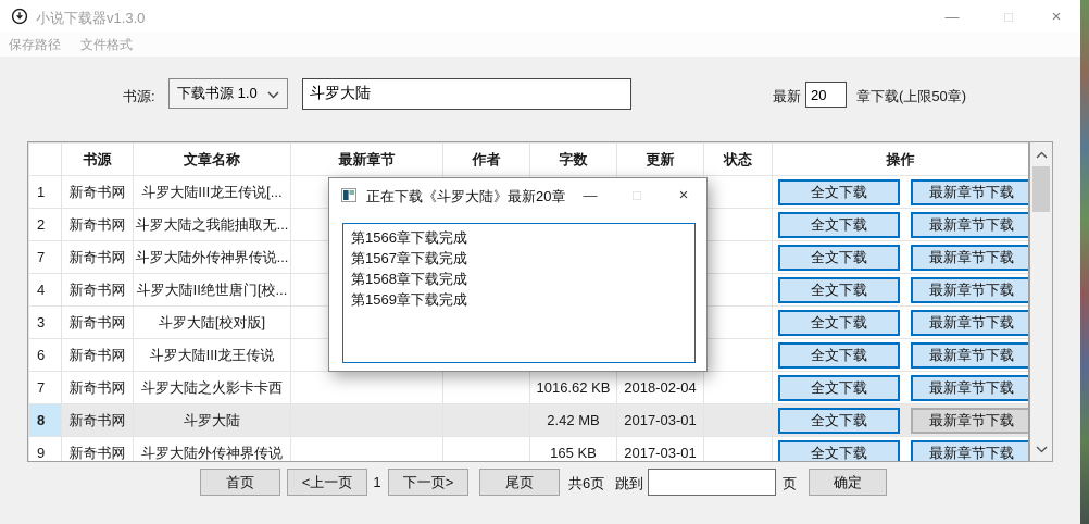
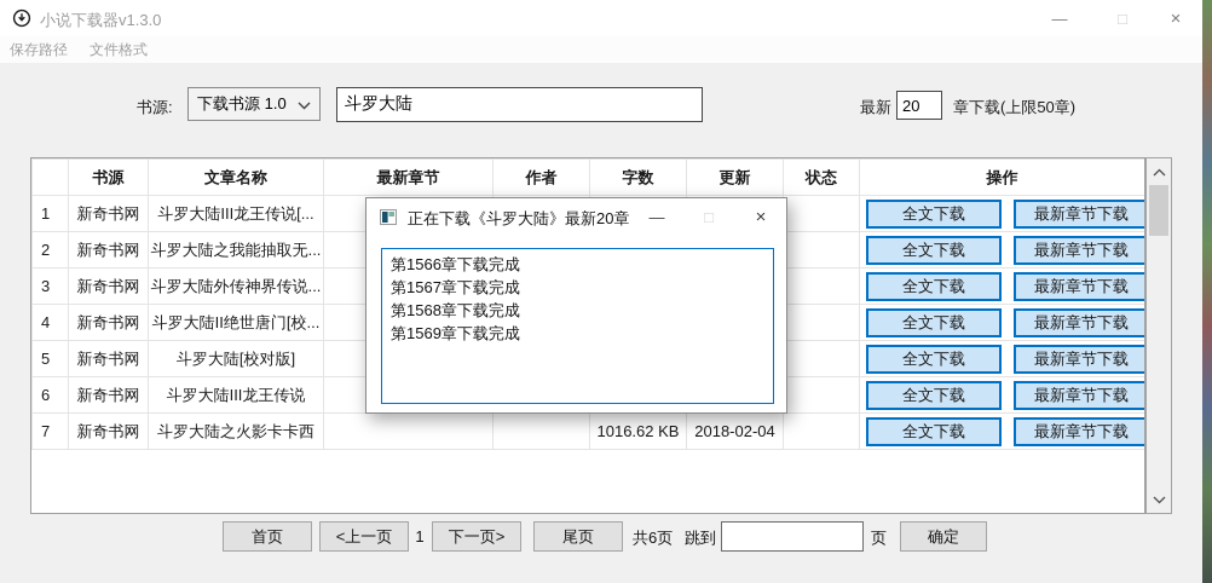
  小说下载器v1.3.0
  —
  □
  ×
  保存路径
  文件格式
  书源:
  下载书源 1.0
  斗罗大陆
  最新
  20
  章下载(上限50章)
  	书源	文章名称	最新章节	作者	字数	更新	状态	操作
  1	新奇书网	斗罗大陆III龙王传说[...						全文下载 最新章节下载
  2	新奇书网	斗罗大陆之我能抽取无...						全文下载 最新章节下载
- 7	新奇书网	斗罗大陆外传神界传说...						全文下载 最新章节下载
+ 3	新奇书网	斗罗大陆外传神界传说...						全文下载 最新章节下载
  4	新奇书网	斗罗大陆II绝世唐门[校...						全文下载 最新章节下载
- 3	新奇书网	斗罗大陆[校对版]						全文下载 最新章节下载
+ 5	新奇书网	斗罗大陆[校对版]						全文下载 最新章节下载
  6	新奇书网	斗罗大陆III龙王传说						全文下载 最新章节下载
  7	新奇书网	斗罗大陆之火影卡卡西			1016.62 KB	2018-02-04		全文下载 最新章节下载
- 8	新奇书网	斗罗大陆			2.42 MB	2017-03-01		全文下载 最新章节下载
- 9	新奇书网	斗罗大陆外传神界传说			165 KB	2017-03-01		全文下载 最新章节下载
  正在下载《斗罗大陆》最新20章
  —
  □
  ×
  第1566章下载完成
  第1567章下载完成
  第1568章下载完成
  第1569章下载完成
  首页
  <上一页
  1
  下一页>
  尾页
  共6页
  跳到
  页
  确定
